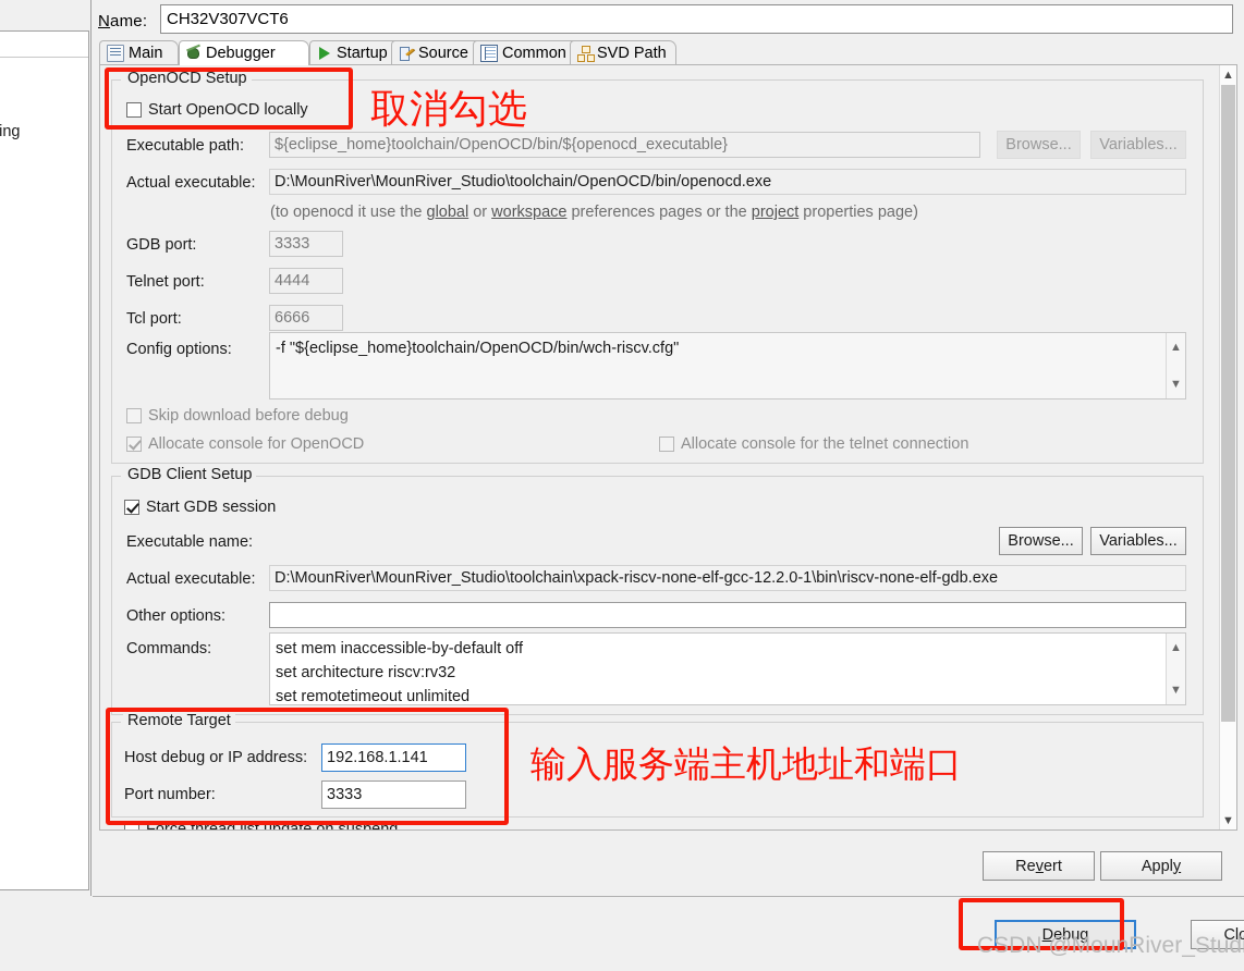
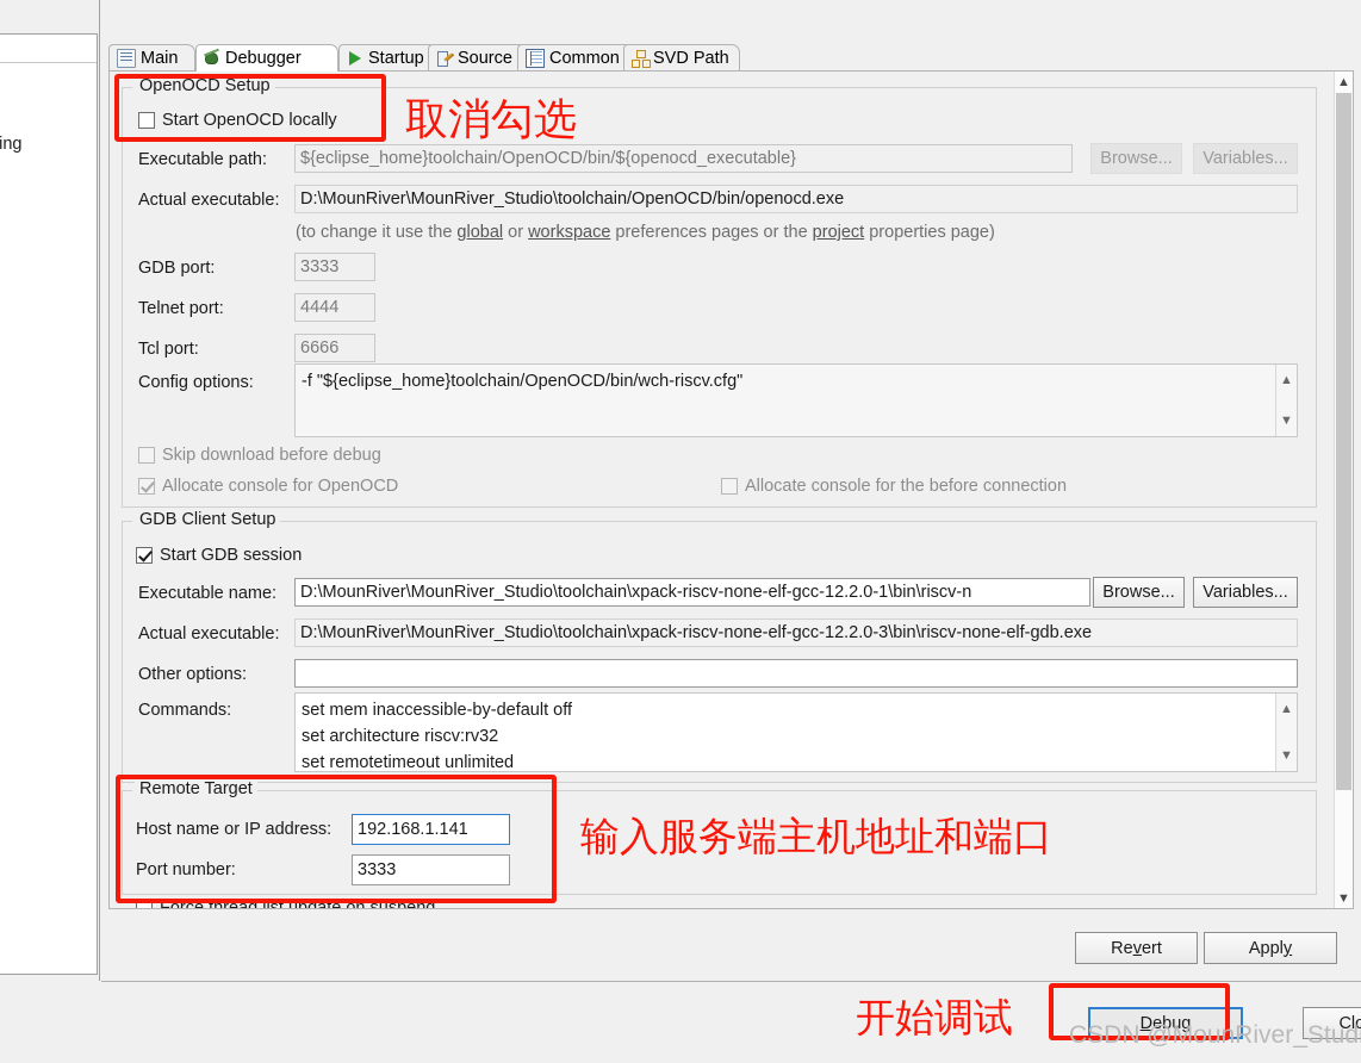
- Name:
- CH32V307VCT6
  Main
  Debugger
  Startup
  Source
  Common
  SVD Path
  OpenOCD Setup
  Start OpenOCD locally
  Executable path:
  ${eclipse_home}toolchain/OpenOCD/bin/${openocd_executable}
  Browse...
  Variables...
  Actual executable:
  D:\MounRiver\MounRiver_Studio\toolchain/OpenOCD/bin/openocd.exe
- (to openocd it use the global or workspace preferences pages or the project properties page)
+ (to change it use the global or workspace preferences pages or the project properties page)
  GDB port:
  3333
  Telnet port:
  4444
  Tcl port:
  6666
  Config options:
  -f "${eclipse_home}toolchain/OpenOCD/bin/wch-riscv.cfg"
  ▲
  ▼
  Skip download before debug
  Allocate console for OpenOCD
- Allocate console for the telnet connection
+ Allocate console for the before connection
  GDB Client Setup
  Start GDB session
  Executable name:
+ D:\MounRiver\MounRiver_Studio\toolchain\xpack-riscv-none-elf-gcc-12.2.0-1\bin\riscv-n
  Browse...
  Variables...
  Actual executable:
- D:\MounRiver\MounRiver_Studio\toolchain\xpack-riscv-none-elf-gcc-12.2.0-1\bin\riscv-none-elf-gdb.exe
+ D:\MounRiver\MounRiver_Studio\toolchain\xpack-riscv-none-elf-gcc-12.2.0-3\bin\riscv-none-elf-gdb.exe
  Other options:
  Commands:
  set mem inaccessible-by-default off
  set architecture riscv:rv32
  set remotetimeout unlimited
  ▲
  ▼
  Remote Target
- Host debug or IP address:
+ Host name or IP address:
  192.168.1.141
  Port number:
  3333
  ▲
  ▼
  Revert
  Apply
  Debug
  取消勾选
  输入服务端主机地址和端口
+ 开始调试
  CSDN @MounRiver_Stud
